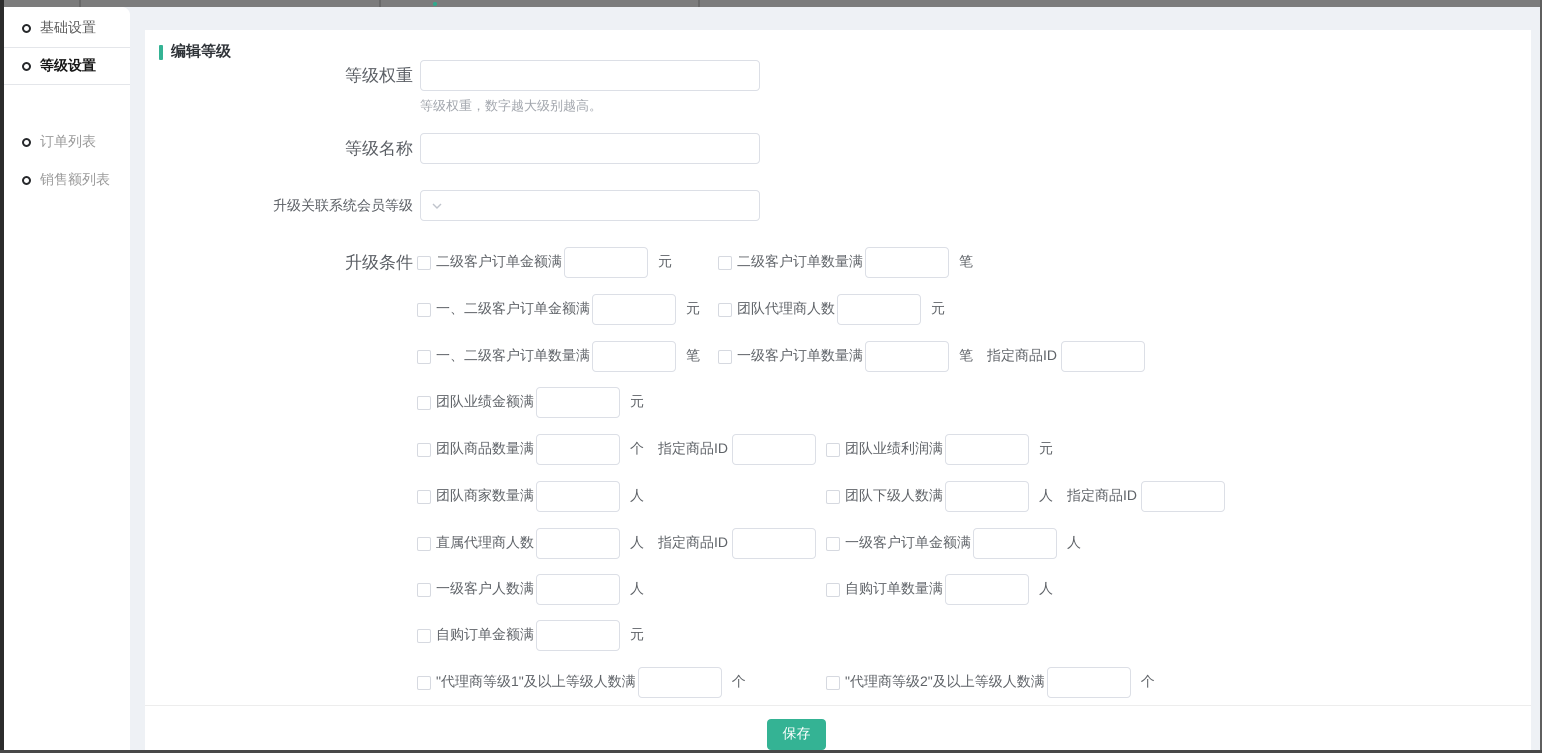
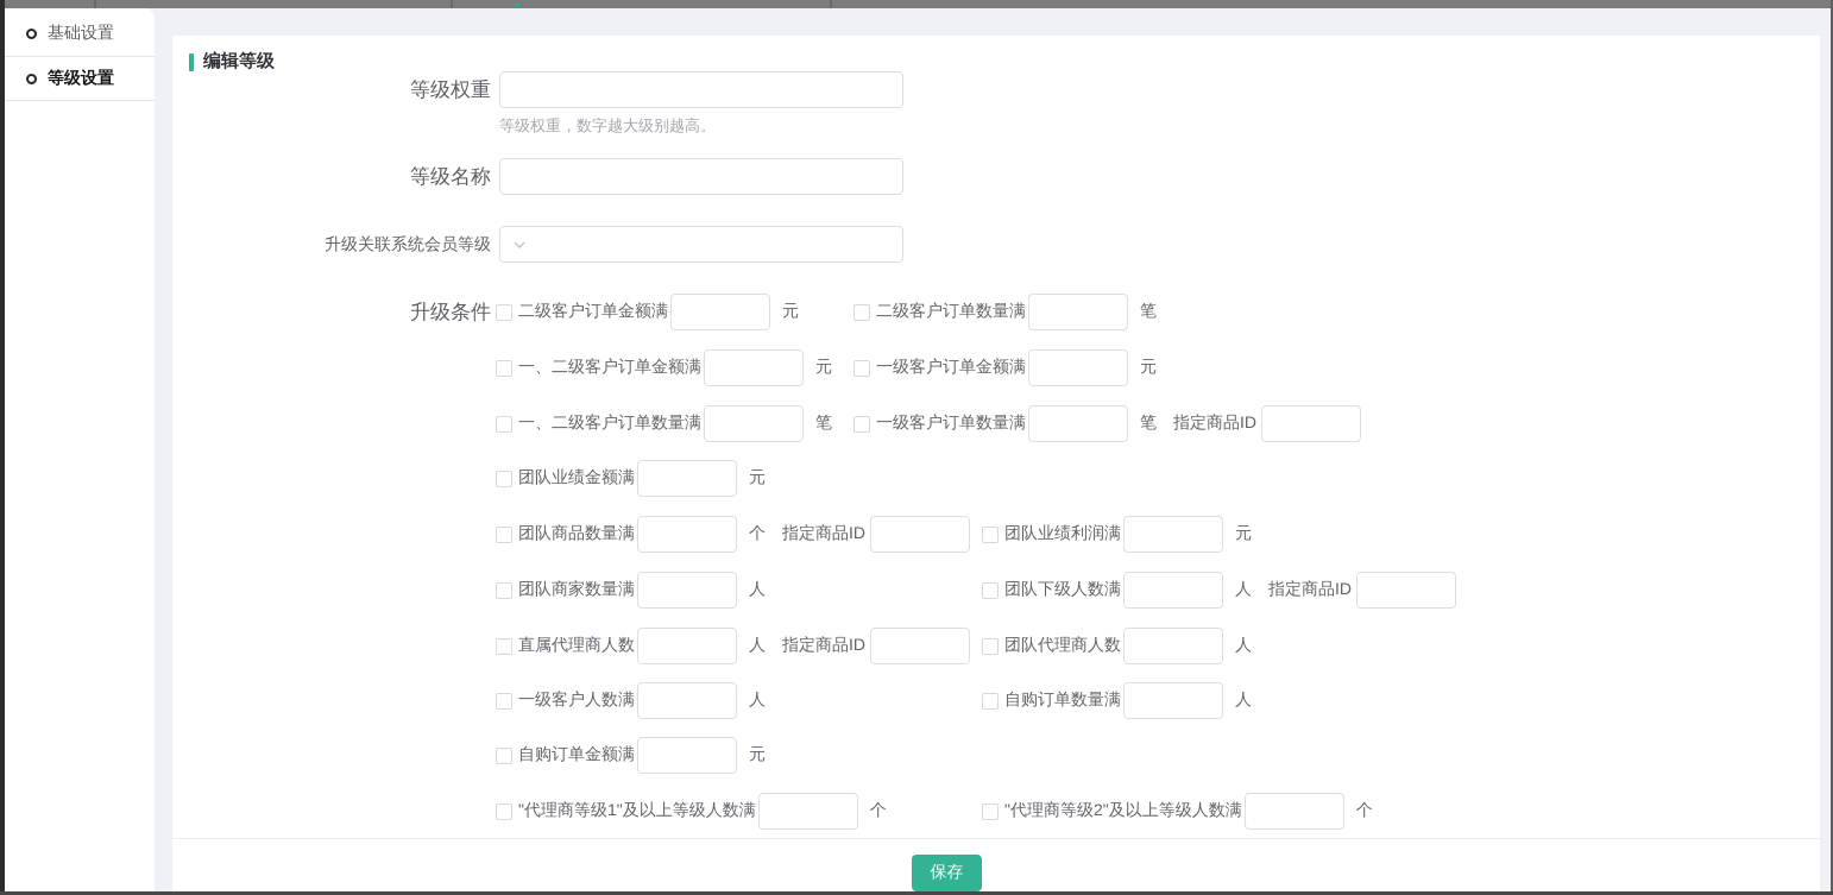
  基础设置
  等级设置
- 订单列表
- 销售额列表
  编辑等级
  等级权重
  等级权重，数字越大级别越高。
  等级名称
  升级关联系统会员等级
  升级条件
  二级客户订单金额满
  元
  二级客户订单数量满
  笔
  一、二级客户订单金额满
  元
- 团队代理商人数
+ 一级客户订单金额满
  元
  一、二级客户订单数量满
  笔
  一级客户订单数量满
  笔
  指定商品ID
  团队业绩金额满
  元
  团队商品数量满
  个
  指定商品ID
  团队业绩利润满
  元
  团队商家数量满
  人
  团队下级人数满
  人
  指定商品ID
  直属代理商人数
  人
  指定商品ID
- 一级客户订单金额满
+ 团队代理商人数
  人
  一级客户人数满
  人
  自购订单数量满
  人
  自购订单金额满
  元
  "代理商等级1"及以上等级人数满
  个
  "代理商等级2"及以上等级人数满
  个
  保存
